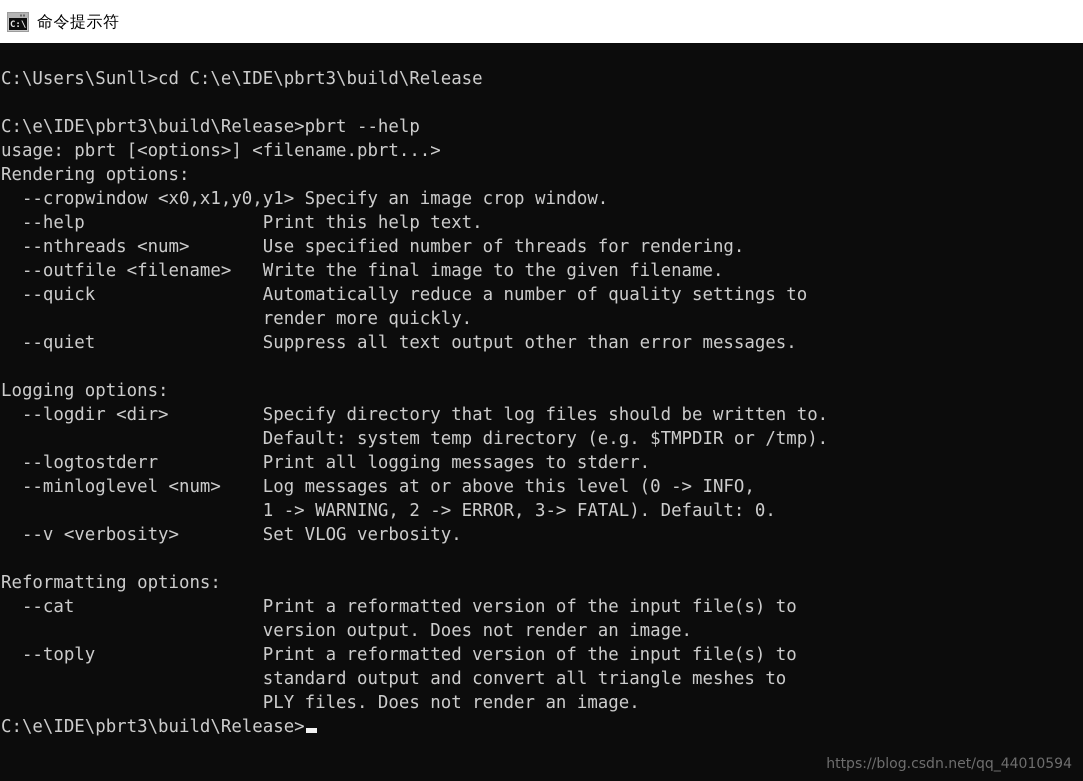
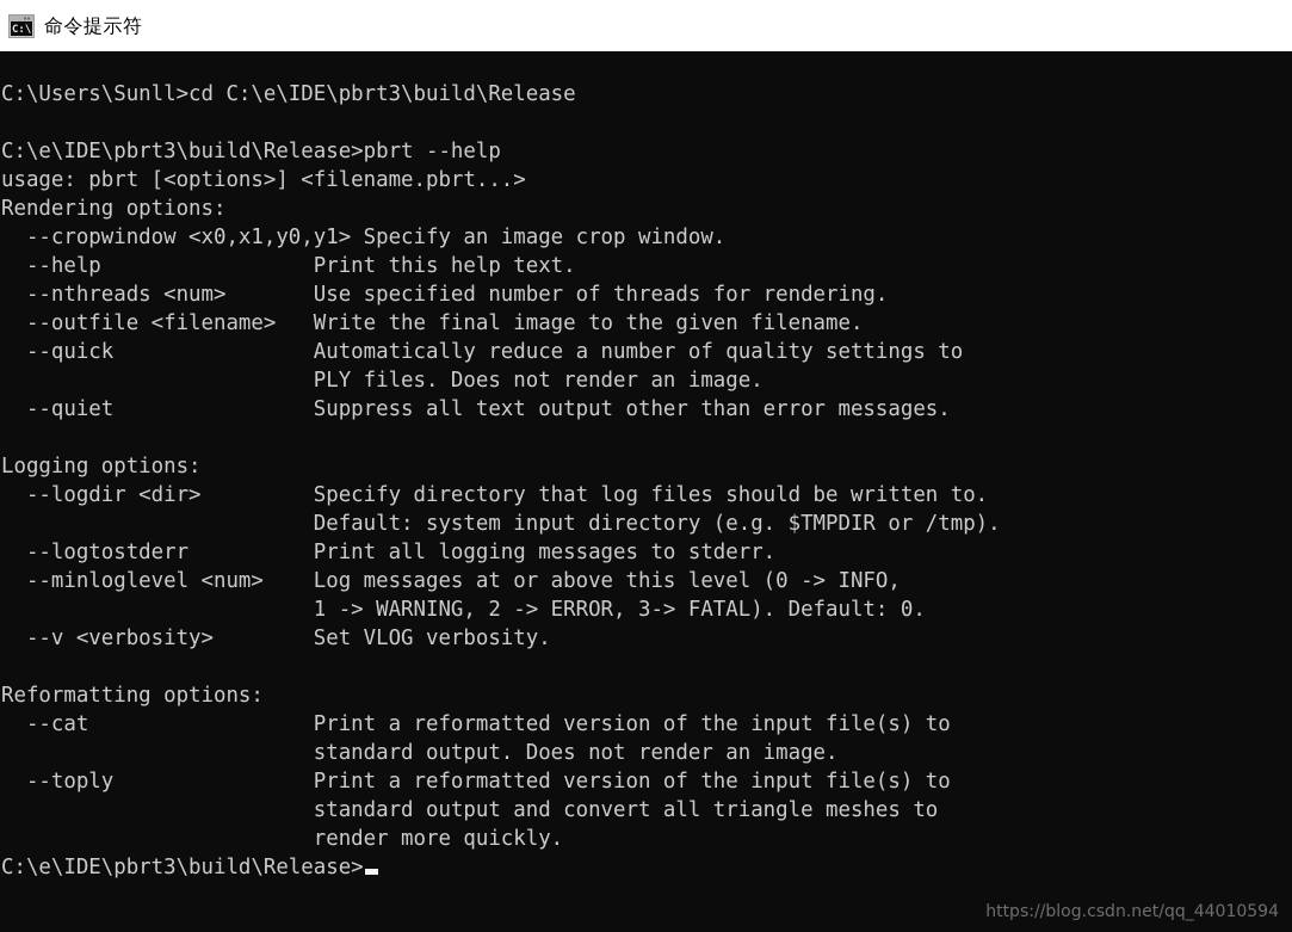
  C:\
  命令提示符
  C:\Users\Sunll>cd C:\e\IDE\pbrt3\build\Release
  C:\e\IDE\pbrt3\build\Release>pbrt --help
  usage: pbrt [<options>] <filename.pbrt...>
  Rendering options:
  --cropwindow <x0,x1,y0,y1> Specify an image crop window.
  --help Print this help text.
  --nthreads <num> Use specified number of threads for rendering.
  --outfile <filename> Write the final image to the given filename.
  --quick Automatically reduce a number of quality settings to
- render more quickly.
+ PLY files. Does not render an image.
  --quiet Suppress all text output other than error messages.
  Logging options:
  --logdir <dir> Specify directory that log files should be written to.
- Default: system temp directory (e.g. $TMPDIR or /tmp).
+ Default: system input directory (e.g. $TMPDIR or /tmp).
  --logtostderr Print all logging messages to stderr.
  --minloglevel <num> Log messages at or above this level (0 -> INFO,
  1 -> WARNING, 2 -> ERROR, 3-> FATAL). Default: 0.
  --v <verbosity> Set VLOG verbosity.
  Reformatting options:
  --cat Print a reformatted version of the input file(s) to
- version output. Does not render an image.
+ standard output. Does not render an image.
  --toply Print a reformatted version of the input file(s) to
  standard output and convert all triangle meshes to
- PLY files. Does not render an image.
+ render more quickly.
  C:\e\IDE\pbrt3\build\Release>
  https://blog.csdn.net/qq_44010594
